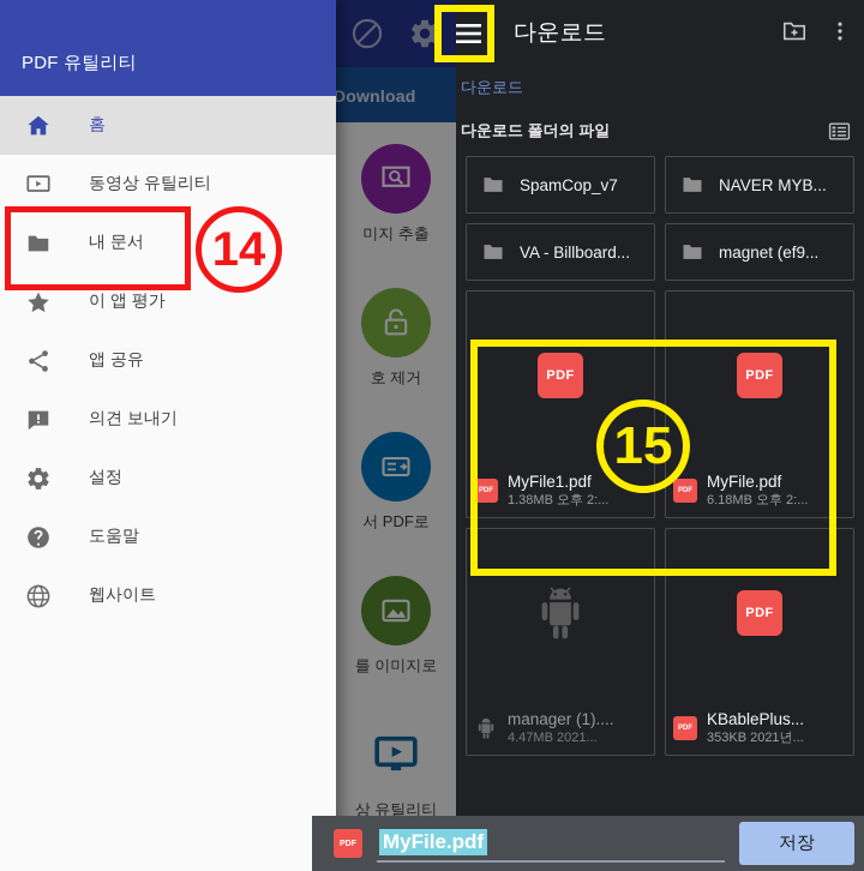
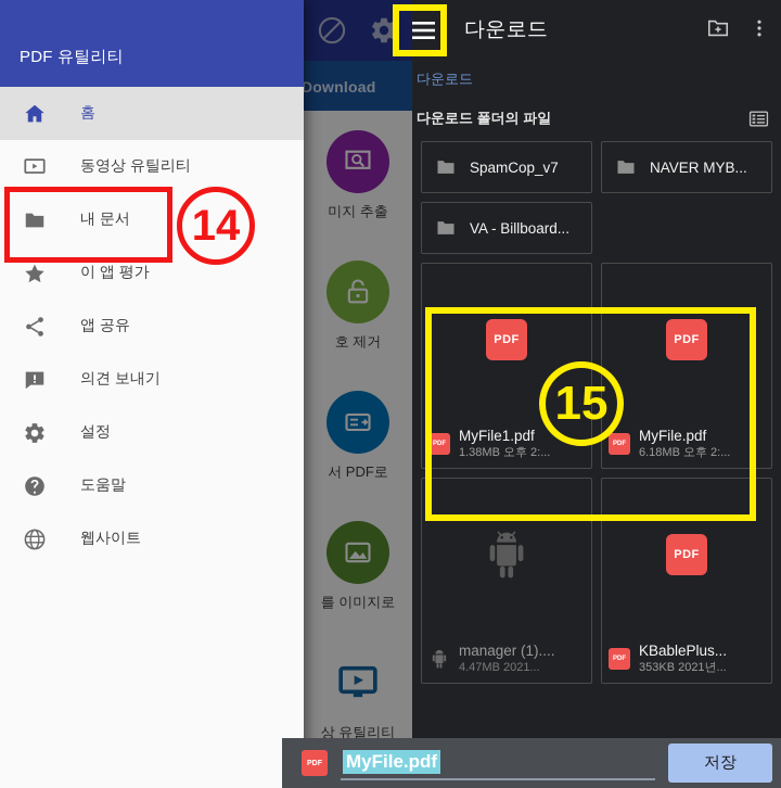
  Download
  미지 추출
  호 제거
  서 PDF로
  를 이미지로
  상 유틸리티
  PDF 유틸리티
  홈
  동영상 유틸리티
  내 문서
  이 앱 평가
  앱 공유
  의견 보내기
  설정
  도움말
  웹사이트
  다운로드
  다운로드
  다운로드 폴더의 파일
  SpamCop_v7
  NAVER MYB...
  VA - Billboard...
- magnet (ef9...
  PDF
  MyFile1.pdf
  1.38MB 오후 2:...
  PDF
  MyFile.pdf
  6.18MB 오후 2:...
  manager (1)....
  4.47MB 2021...
  PDF
  KBablePlus...
  353KB 2021년...
  MyFile.pdf
  저장
  14
  15
